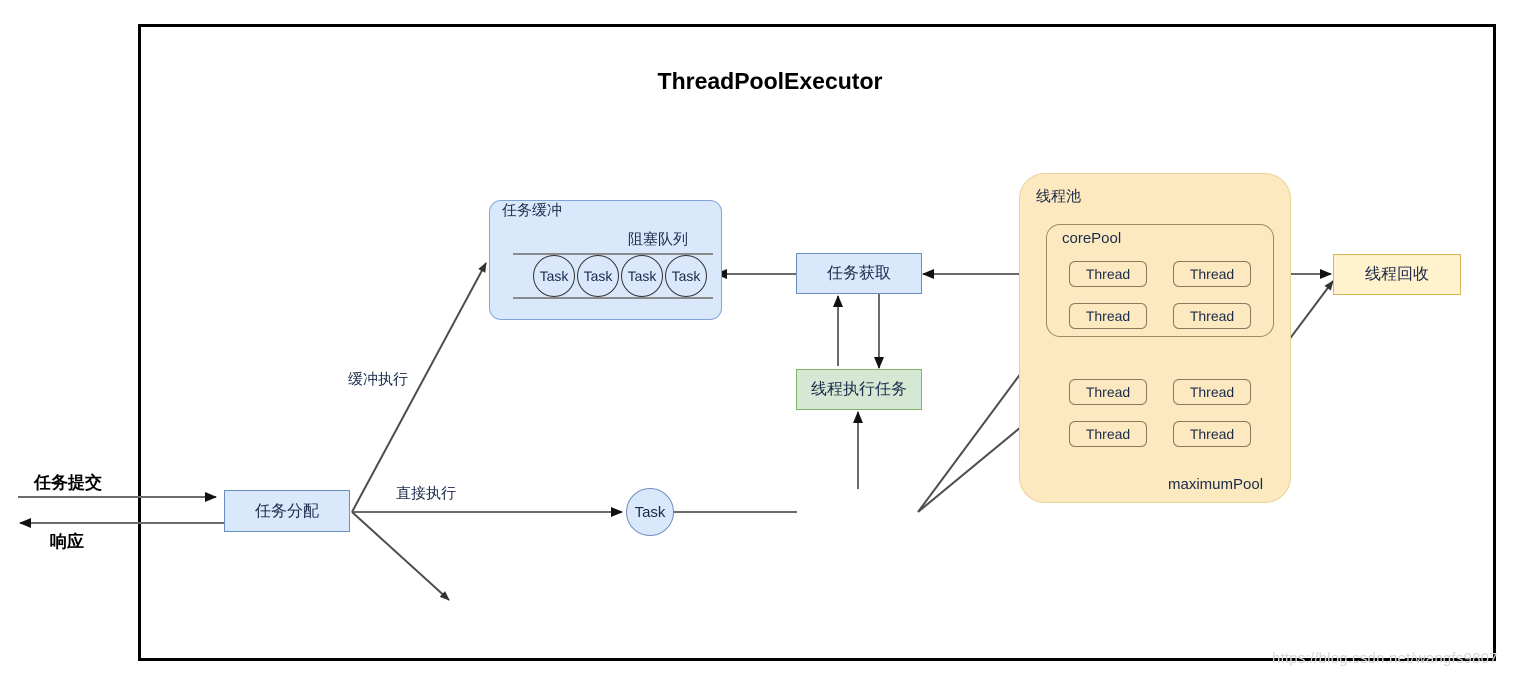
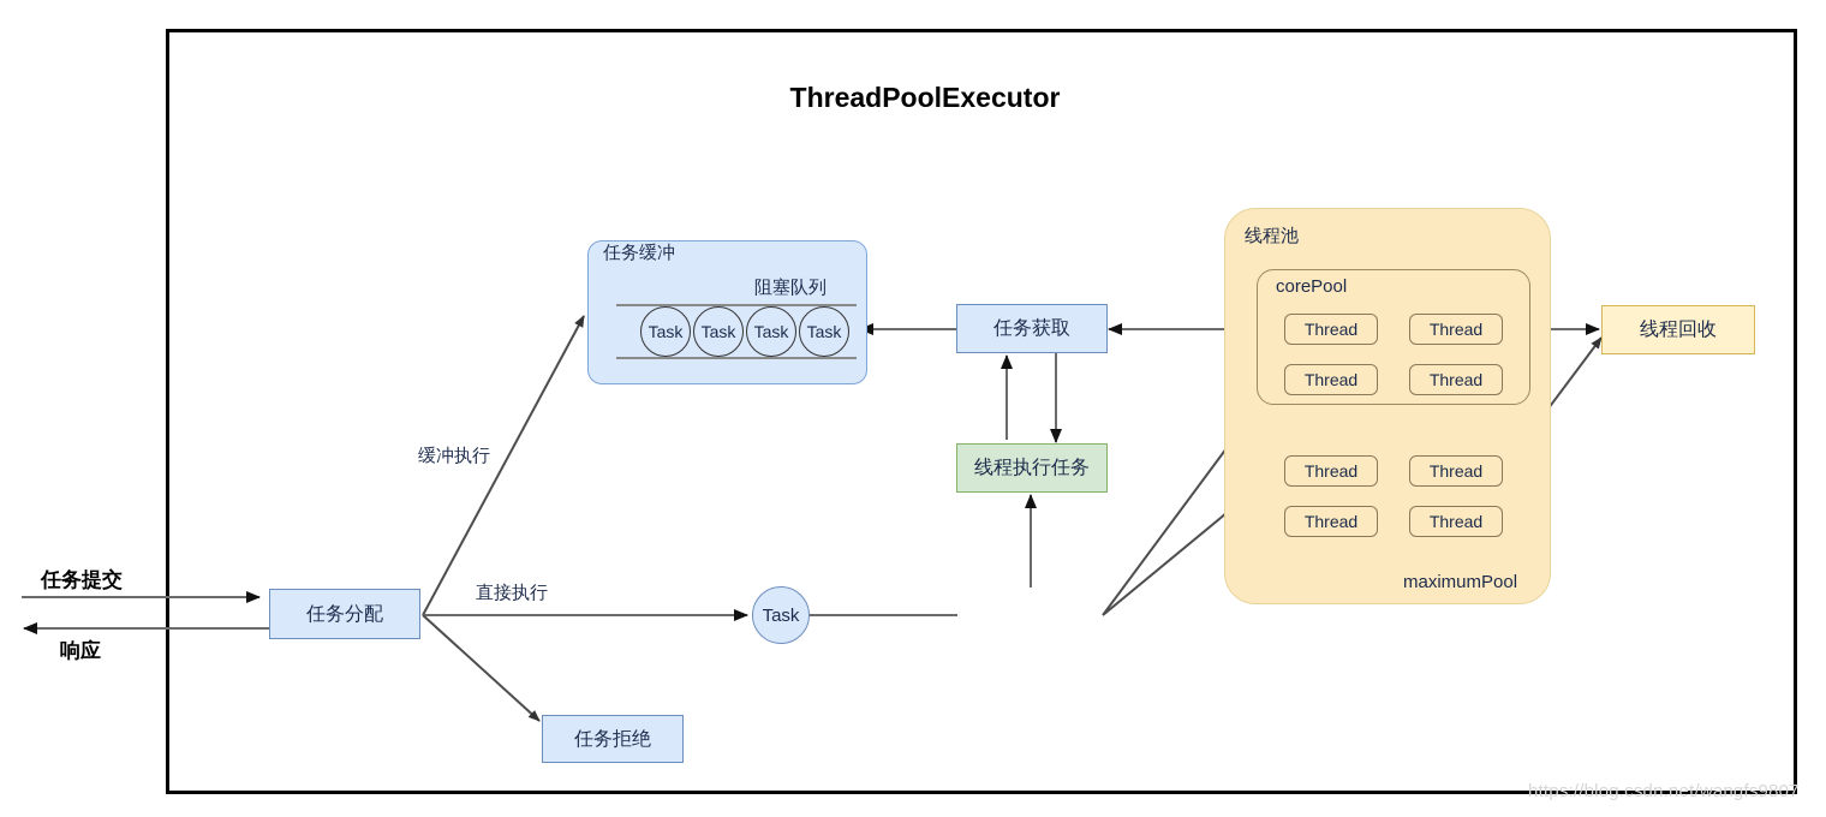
  ThreadPoolExecutor
  任务提交
  响应
  任务分配
+ 任务拒绝
  缓冲执行
  直接执行
  任务缓冲
  阻塞队列
  Task
  Task
  Task
  Task
  Task
  任务获取
  线程执行任务
  线程回收
  线程池
  corePool
  maximumPool
  Thread
  Thread
  Thread
  Thread
  Thread
  Thread
  Thread
  Thread
  https://blog.csdn.net/wangfs9807
